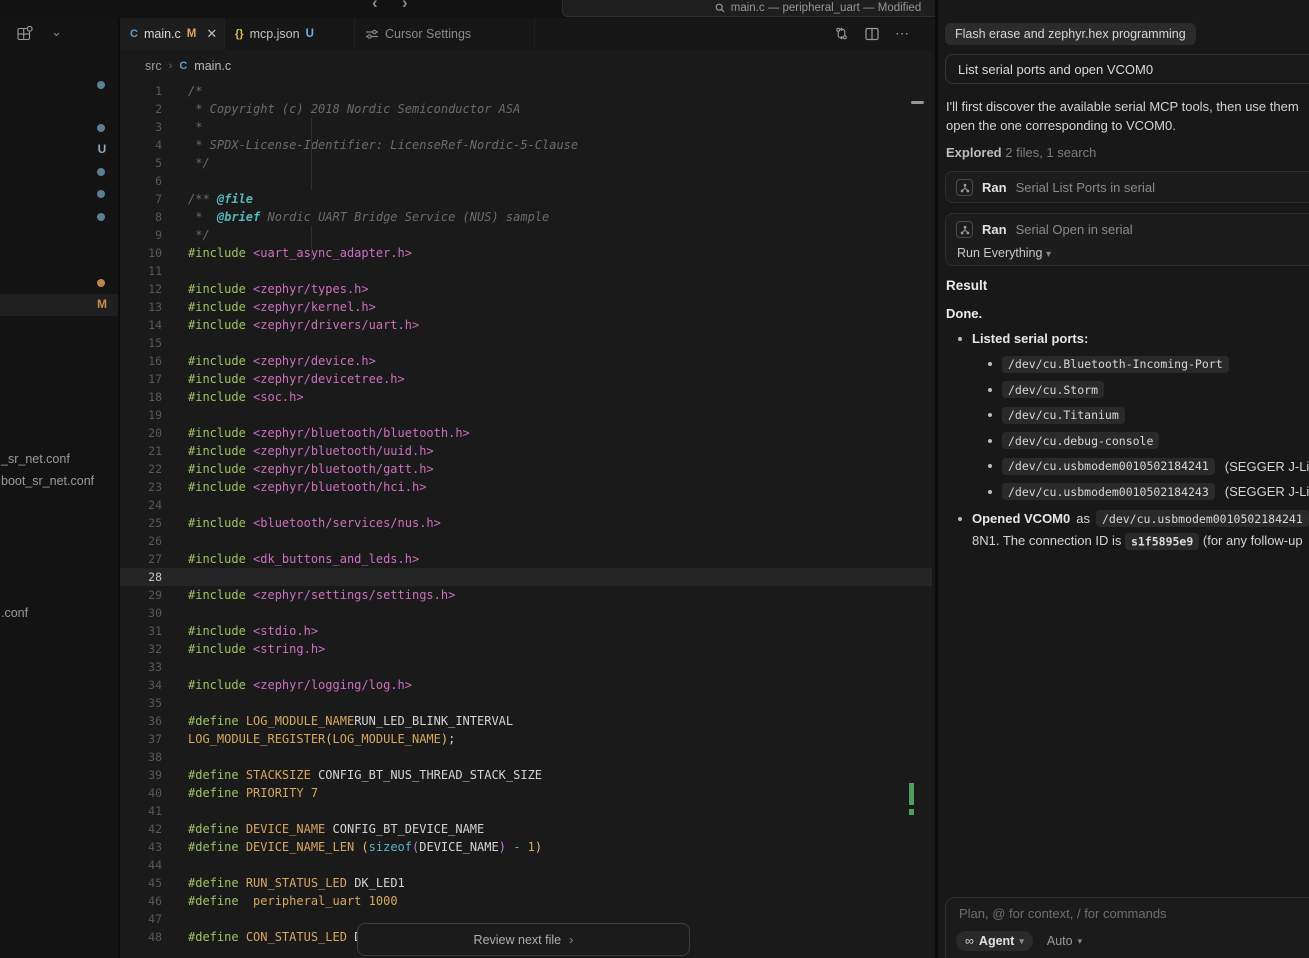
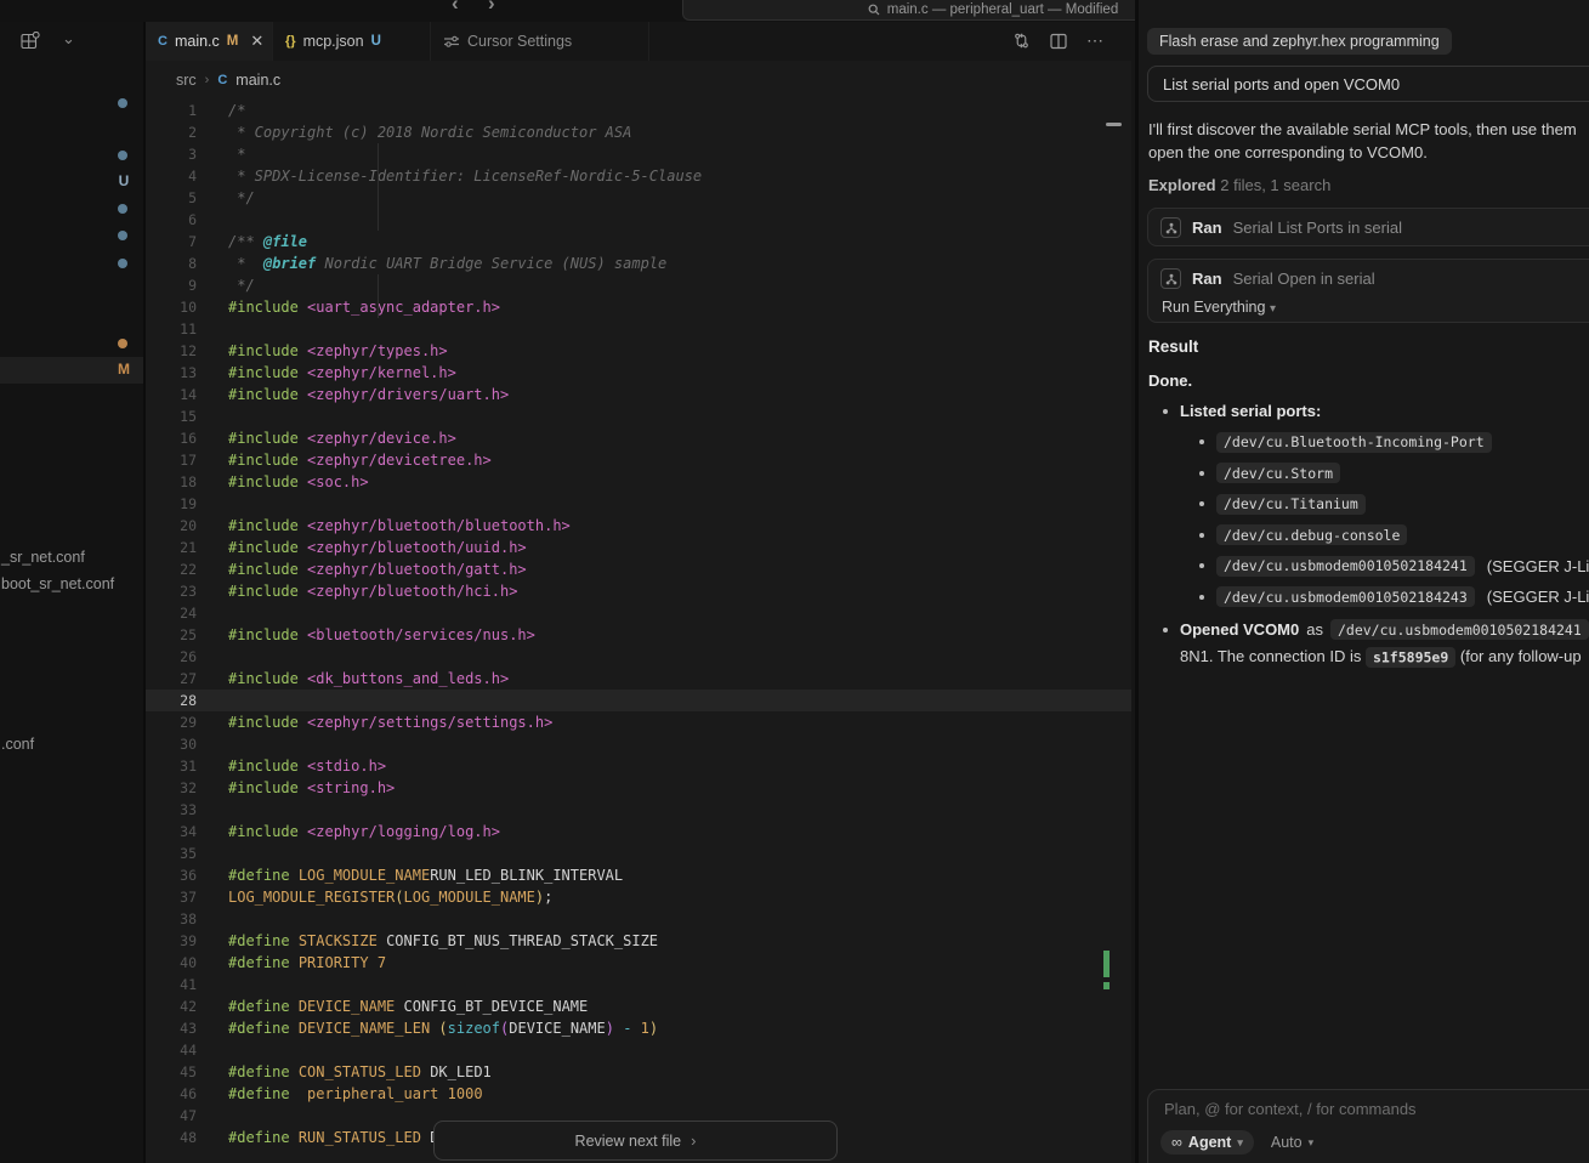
  ‹
  ›
  main.c — peripheral_uart — Modified
  ⌄
  U
  M
  _sr_net.conf
  boot_sr_net.conf
  .conf
  C
  main.c
  M
  ✕
  {}
  mcp.json
  U
  Cursor Settings
  ⋯
  src
  ›
  C
  main.c
  1 /*
  2 * Copyright (c) 2018 Nordic Semiconductor ASA
  3 *
  4 * SPDX-License-Identifier: LicenseRef-Nordic-5-Clause
  5 */
  6
  7 /** @file
  8 * @brief Nordic UART Bridge Service (NUS) sample
  9 */
  10 #include <uart_async_adapter.h>
  11
  12 #include <zephyr/types.h>
  13 #include <zephyr/kernel.h>
  14 #include <zephyr/drivers/uart.h>
  15
  16 #include <zephyr/device.h>
  17 #include <zephyr/devicetree.h>
  18 #include <soc.h>
  19
  20 #include <zephyr/bluetooth/bluetooth.h>
  21 #include <zephyr/bluetooth/uuid.h>
  22 #include <zephyr/bluetooth/gatt.h>
  23 #include <zephyr/bluetooth/hci.h>
  24
  25 #include <bluetooth/services/nus.h>
  26
  27 #include <dk_buttons_and_leds.h>
  28
  29 #include <zephyr/settings/settings.h>
  30
  31 #include <stdio.h>
  32 #include <string.h>
  33
  34 #include <zephyr/logging/log.h>
  35
  36 #define LOG_MODULE_NAMERUN_LED_BLINK_INTERVAL
  37 LOG_MODULE_REGISTER(LOG_MODULE_NAME);
  38
  39 #define STACKSIZE CONFIG_BT_NUS_THREAD_STACK_SIZE
  40 #define PRIORITY 7
  41
  42 #define DEVICE_NAME CONFIG_BT_DEVICE_NAME
  43 #define DEVICE_NAME_LEN (sizeof(DEVICE_NAME) - 1)
  44
- 45 #define RUN_STATUS_LED DK_LED1
+ 45 #define CON_STATUS_LED DK_LED1
  46 #define peripheral_uart 1000
  47
- 48 #define CON_STATUS_LED
+ 48 #define RUN_STATUS_LED
  Review next file
  ›
  Flash erase and zephyr.hex programming
  List serial ports and open VCOM0
  I'll first discover the available serial MCP tools, then use them
  open the one corresponding to VCOM0.
  Explored 2 files, 1 search
  Ran
  Serial List Ports in serial
  Ran
  Serial Open in serial
  Run Everything ▾
  Result
  Done.
  Listed serial ports:
  /dev/cu.Bluetooth-Incoming-Port
  /dev/cu.Storm
  /dev/cu.Titanium
  /dev/cu.debug-console
  /dev/cu.usbmodem0010502184241
  (SEGGER J-Li
  /dev/cu.usbmodem0010502184243
  (SEGGER J-Li
  Opened VCOM0
  as
  /dev/cu.usbmodem0010502184241
  8N1. The connection ID is s1f5895e9 (for any follow-up
  Plan, @ for context, / for commands
  ∞
  Agent
  ▾
  Auto
  ▾
